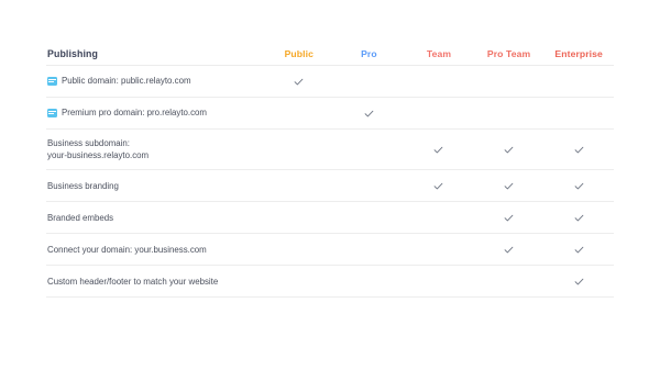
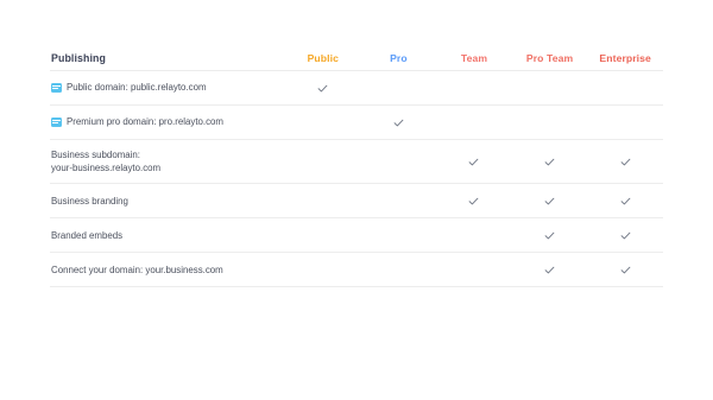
  Publishing	Public	Pro	Team	Pro Team	Enterprise
  Public domain: public.relayto.com
  Premium pro domain: pro.relayto.com
  Business subdomain:your-business.relayto.com
  Business branding
  Branded embeds
  Connect your domain: your.business.com
- Custom header/footer to match your website
